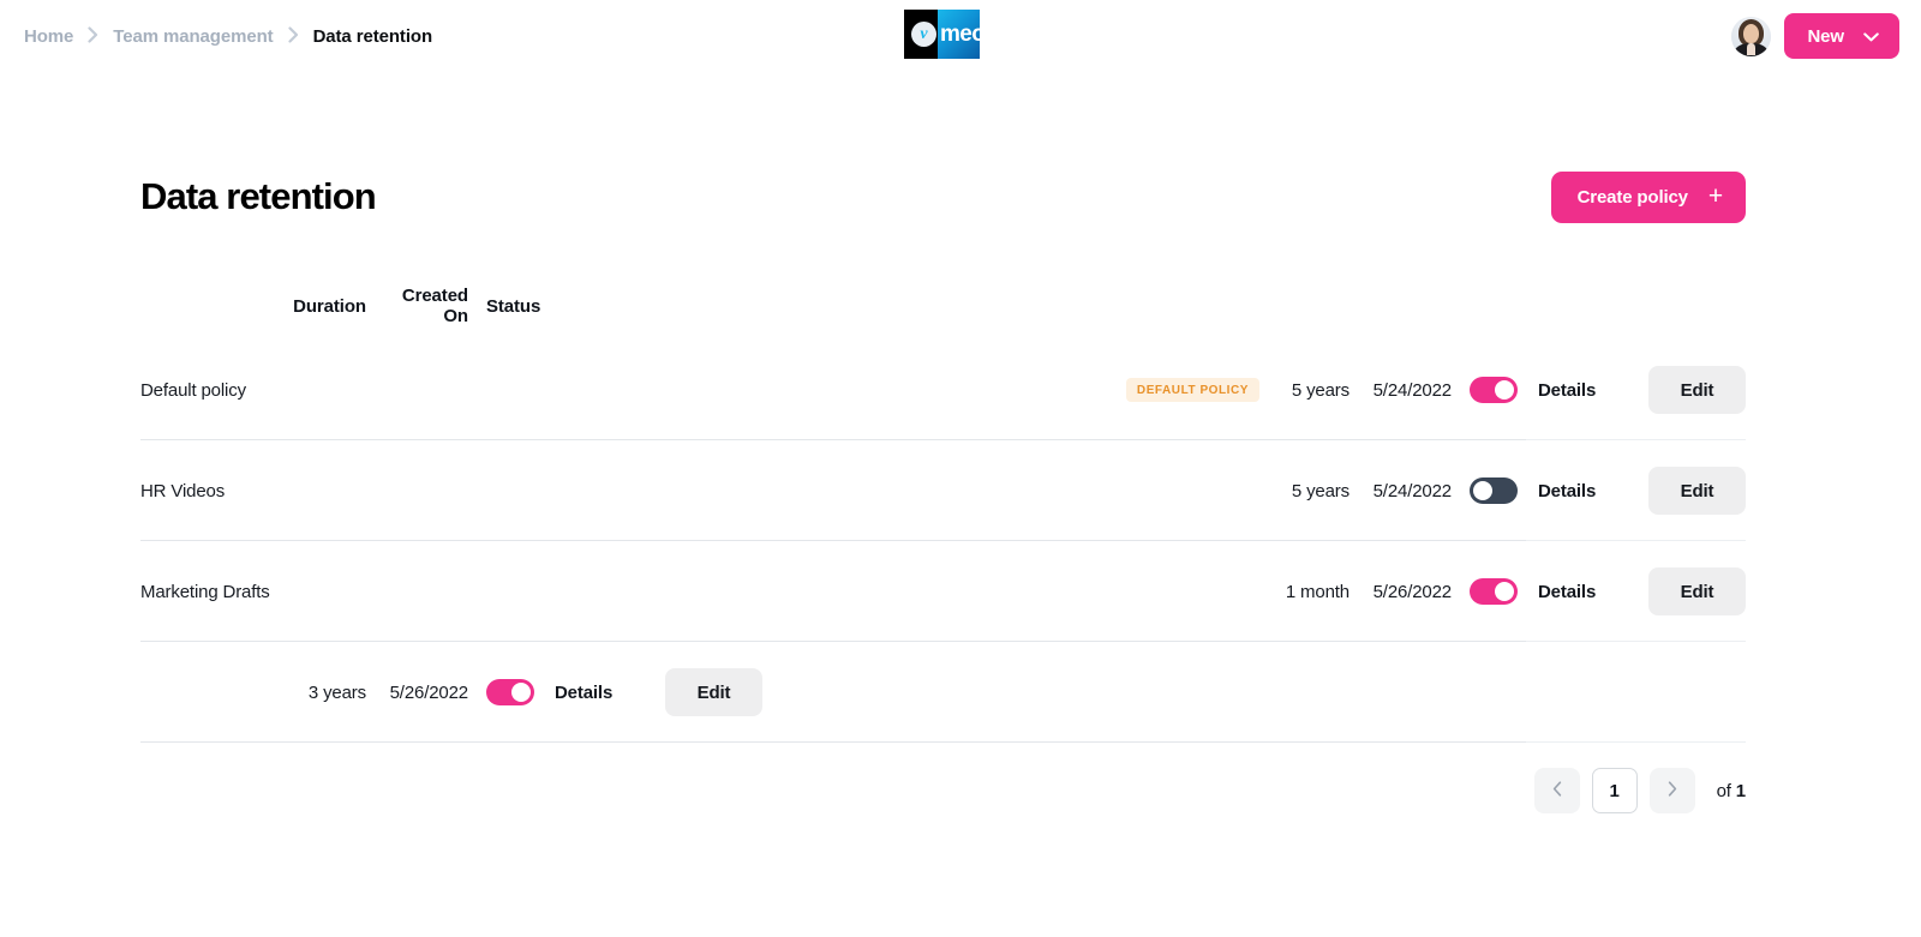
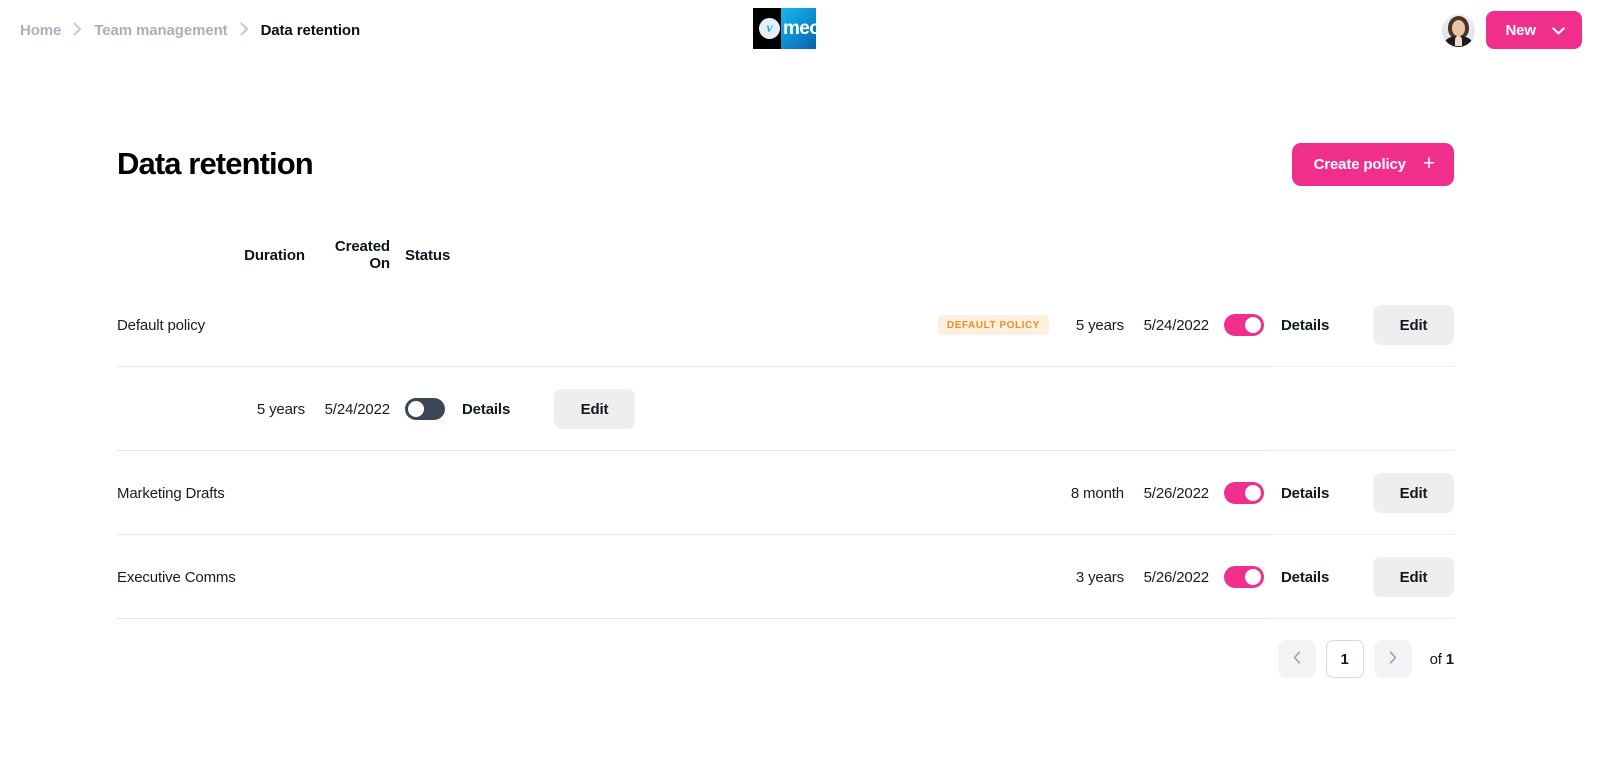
  Home
  Team management
  Data retention
  v
  meo
  New
  Data retention
  Create policy
  +
  Duration
  Created On
  Status
  Default policy
  DEFAULT POLICY
  5 years
  5/24/2022
  Details
  Edit
- HR Videos
  5 years
  5/24/2022
  Details
  Edit
  Marketing Drafts
- 1 month
+ 8 month
  5/26/2022
  Details
  Edit
+ Executive Comms
  3 years
  5/26/2022
  Details
  Edit
  1
  of 1
